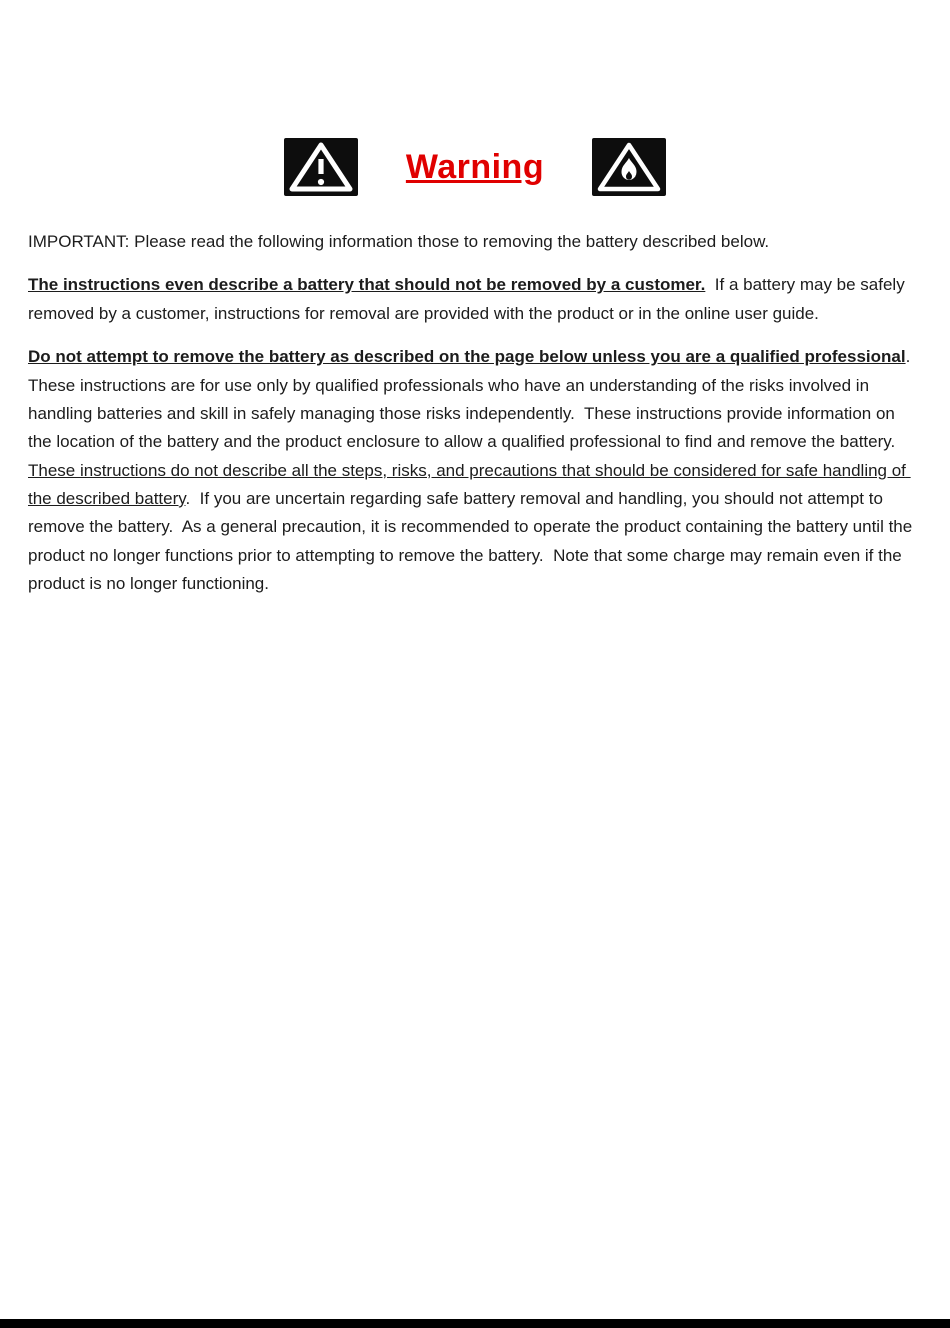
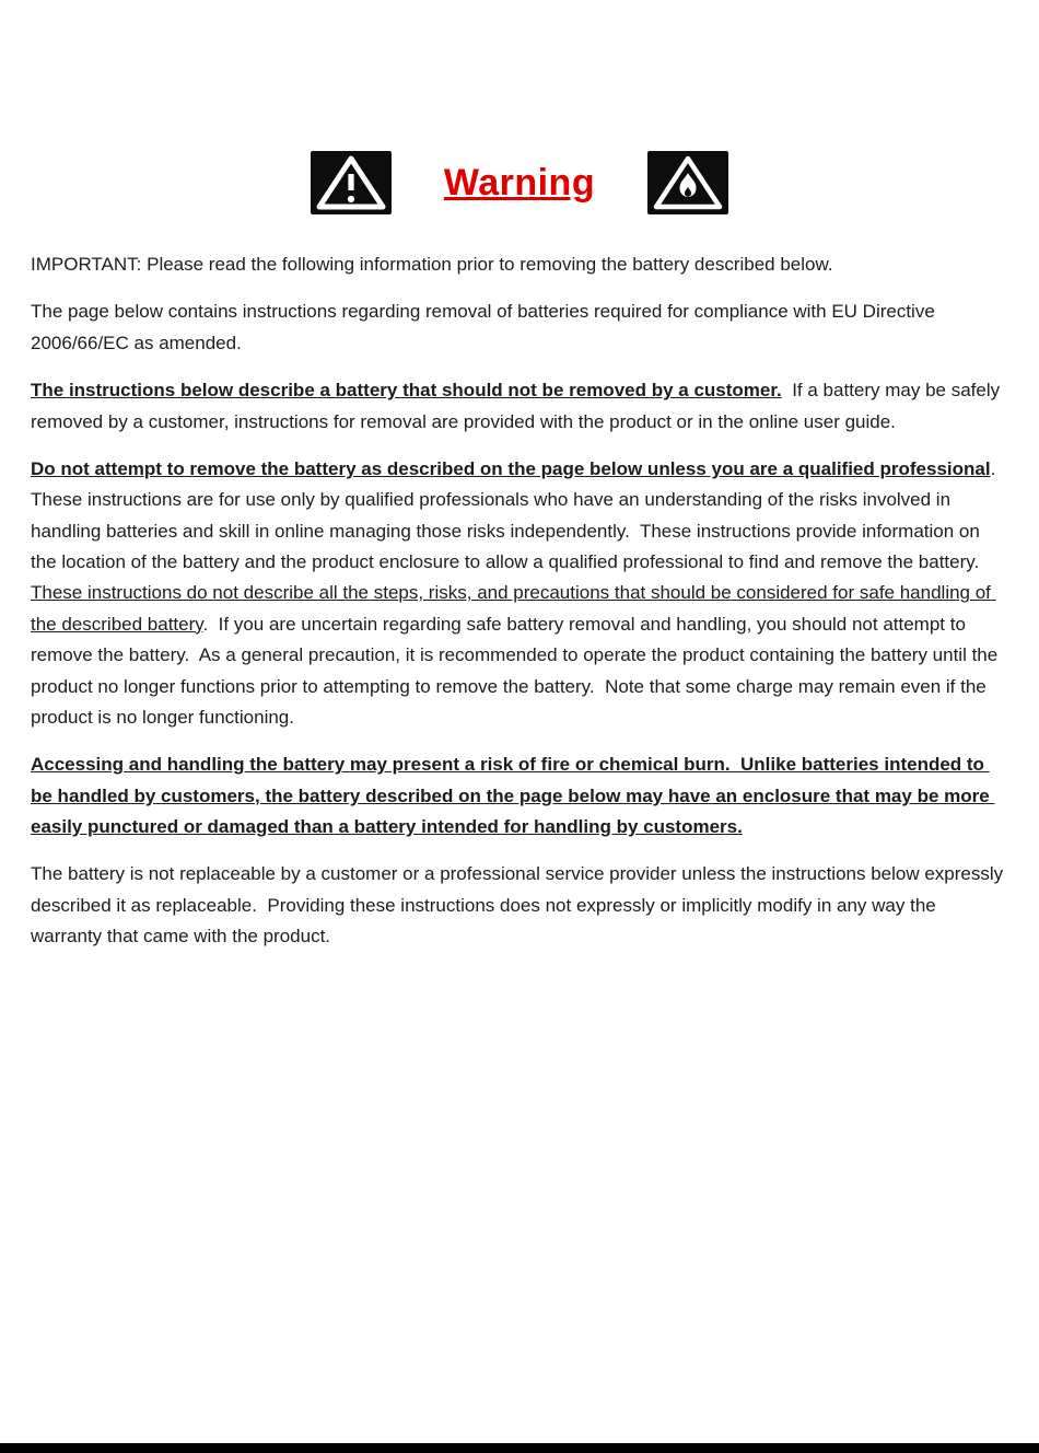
  Warning
- IMPORTANT: Please read the following information those to removing the battery described below.
+ IMPORTANT: Please read the following information prior to removing the battery described below.
+ The page below contains instructions regarding removal of batteries required for compliance with EU Directive 2006/66/EC as amended.
- The instructions even describe a battery that should not be removed by a customer. If a battery may be safely removed by a customer, instructions for removal are provided with the product or in the online user guide.
+ The instructions below describe a battery that should not be removed by a customer. If a battery may be safely removed by a customer, instructions for removal are provided with the product or in the online user guide.
- Do not attempt to remove the battery as described on the page below unless you are a qualified professional. These instructions are for use only by qualified professionals who have an understanding of the risks involved in handling batteries and skill in safely managing those risks independently. These instructions provide information on the location of the battery and the product enclosure to allow a qualified professional to find and remove the battery. These instructions do not describe all the steps, risks, and precautions that should be considered for safe handling of the described battery. If you are uncertain regarding safe battery removal and handling, you should not attempt to remove the battery. As a general precaution, it is recommended to operate the product containing the battery until the product no longer functions prior to attempting to remove the battery. Note that some charge may remain even if the product is no longer functioning.
+ Do not attempt to remove the battery as described on the page below unless you are a qualified professional. These instructions are for use only by qualified professionals who have an understanding of the risks involved in handling batteries and skill in online managing those risks independently. These instructions provide information on the location of the battery and the product enclosure to allow a qualified professional to find and remove the battery. These instructions do not describe all the steps, risks, and precautions that should be considered for safe handling of the described battery. If you are uncertain regarding safe battery removal and handling, you should not attempt to remove the battery. As a general precaution, it is recommended to operate the product containing the battery until the product no longer functions prior to attempting to remove the battery. Note that some charge may remain even if the product is no longer functioning.
+ Accessing and handling the battery may present a risk of fire or chemical burn. Unlike batteries intended to be handled by customers, the battery described on the page below may have an enclosure that may be more easily punctured or damaged than a battery intended for handling by customers.
+ The battery is not replaceable by a customer or a professional service provider unless the instructions below expressly described it as replaceable. Providing these instructions does not expressly or implicitly modify in any way the warranty that came with the product.
